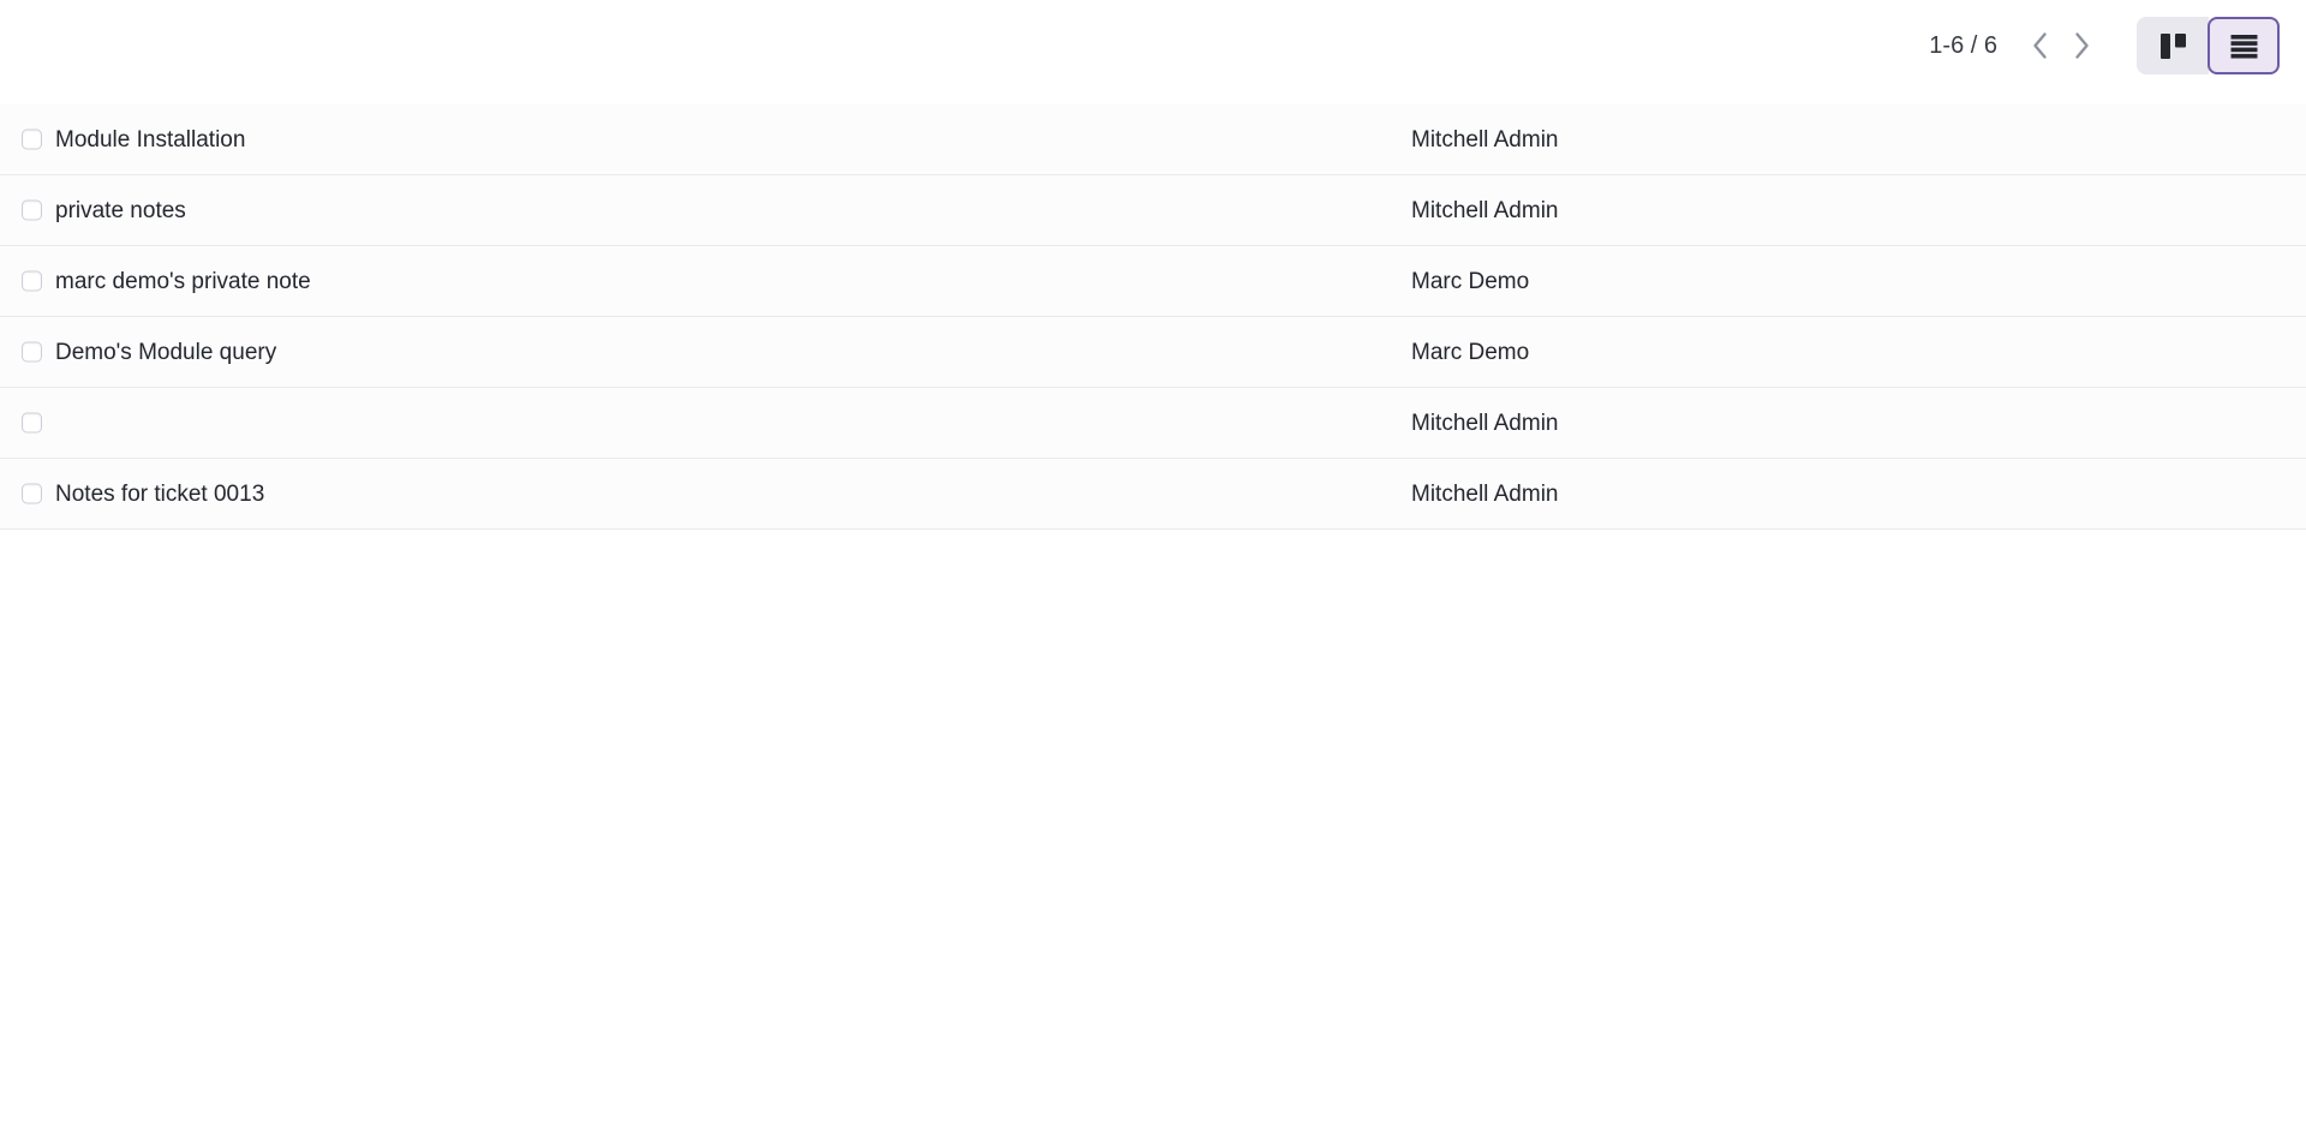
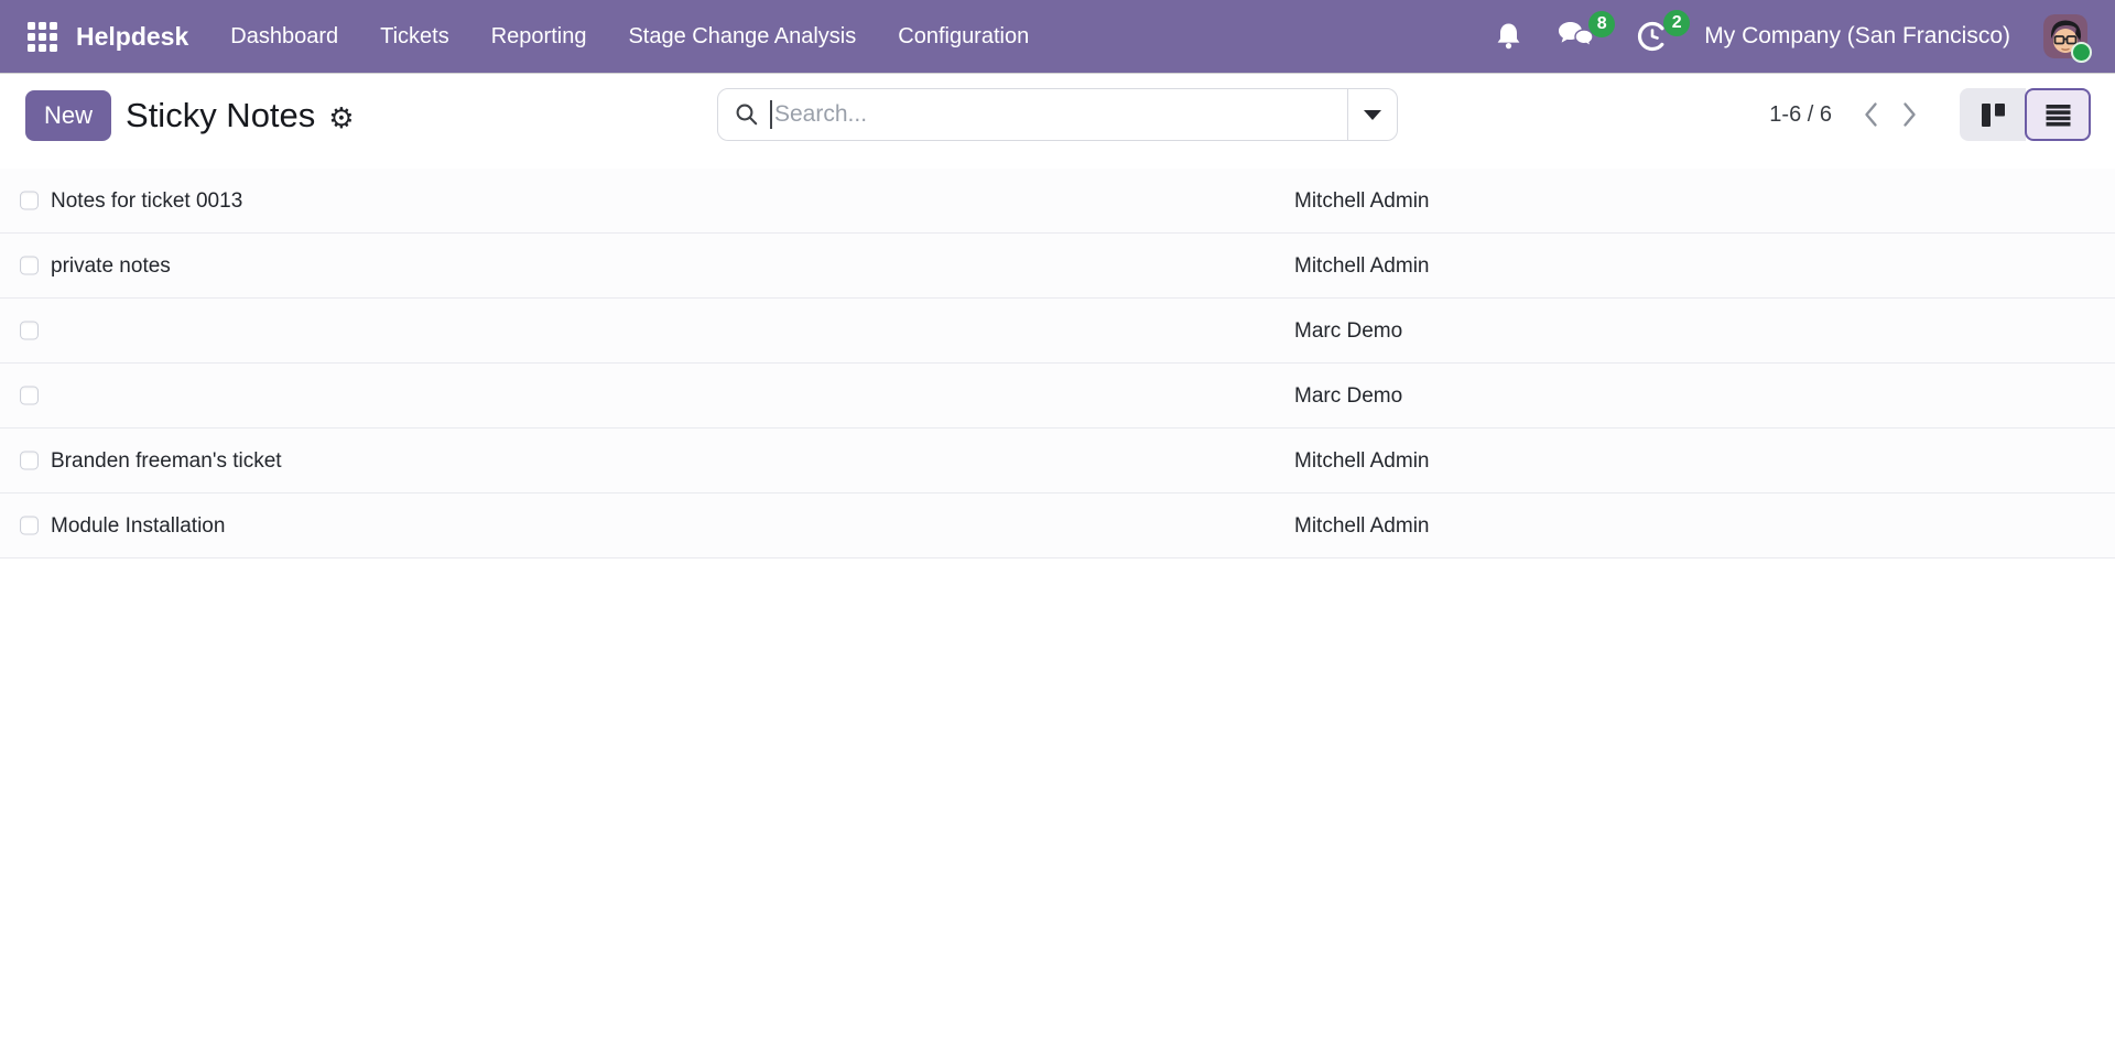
+ Helpdesk
+ Dashboard
+ Tickets
+ Reporting
+ Stage Change Analysis
+ Configuration
+ 8
+ 2
+ My Company (San Francisco)
+ New
+ Sticky Notes
+ ⚙
+ Search...
  1-6 / 6
- Module Installation
+ Notes for ticket 0013
  Mitchell Admin
  private notes
  Mitchell Admin
- marc demo's private note
  Marc Demo
- Demo's Module query
  Marc Demo
+ Branden freeman's ticket
  Mitchell Admin
- Notes for ticket 0013
+ Module Installation
  Mitchell Admin
